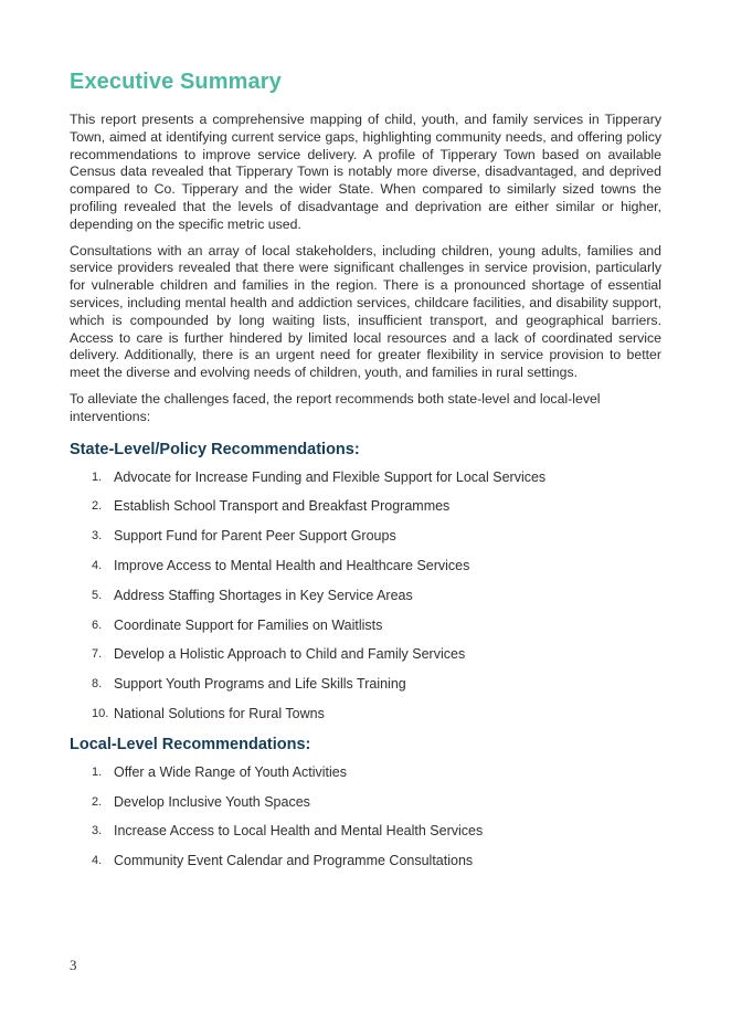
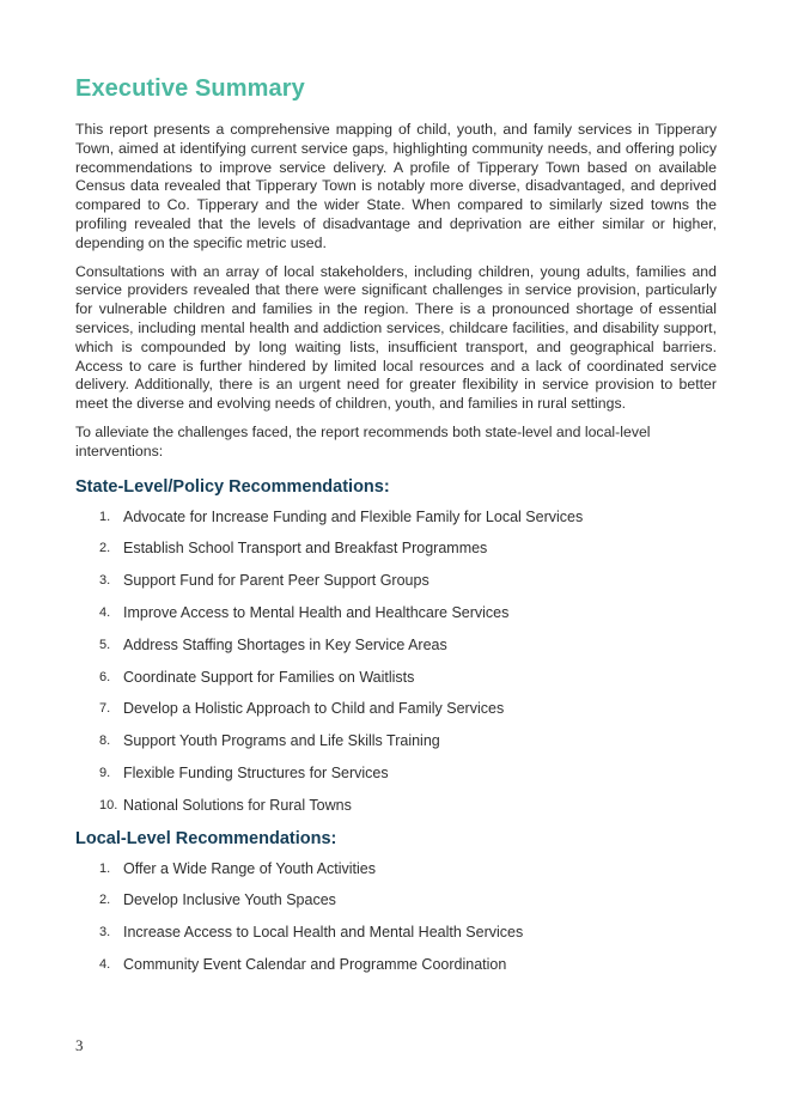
  Executive Summary
  This report presents a comprehensive mapping of child, youth, and family services in Tipperary Town, aimed at identifying current service gaps, highlighting community needs, and offering policy recommendations to improve service delivery. A profile of Tipperary Town based on available Census data revealed that Tipperary Town is notably more diverse, disadvantaged, and deprived compared to Co. Tipperary and the wider State. When compared to similarly sized towns the profiling revealed that the levels of disadvantage and deprivation are either similar or higher, depending on the specific metric used.
  Consultations with an array of local stakeholders, including children, young adults, families and service providers revealed that there were significant challenges in service provision, particularly for vulnerable children and families in the region. There is a pronounced shortage of essential services, including mental health and addiction services, childcare facilities, and disability support, which is compounded by long waiting lists, insufficient transport, and geographical barriers. Access to care is further hindered by limited local resources and a lack of coordinated service delivery. Additionally, there is an urgent need for greater flexibility in service provision to better meet the diverse and evolving needs of children, youth, and families in rural settings.
  To alleviate the challenges faced, the report recommends both state-level and local-level interventions:
  State-Level/Policy Recommendations:
  1.
- Advocate for Increase Funding and Flexible Support for Local Services
+ Advocate for Increase Funding and Flexible Family for Local Services
  2.
  Establish School Transport and Breakfast Programmes
  3.
  Support Fund for Parent Peer Support Groups
  4.
  Improve Access to Mental Health and Healthcare Services
  5.
  Address Staffing Shortages in Key Service Areas
  6.
  Coordinate Support for Families on Waitlists
  7.
  Develop a Holistic Approach to Child and Family Services
  8.
  Support Youth Programs and Life Skills Training
+ 9.
+ Flexible Funding Structures for Services
  10.
  National Solutions for Rural Towns
  Local-Level Recommendations:
  1.
  Offer a Wide Range of Youth Activities
  2.
  Develop Inclusive Youth Spaces
  3.
  Increase Access to Local Health and Mental Health Services
  4.
- Community Event Calendar and Programme Consultations
+ Community Event Calendar and Programme Coordination
  3
